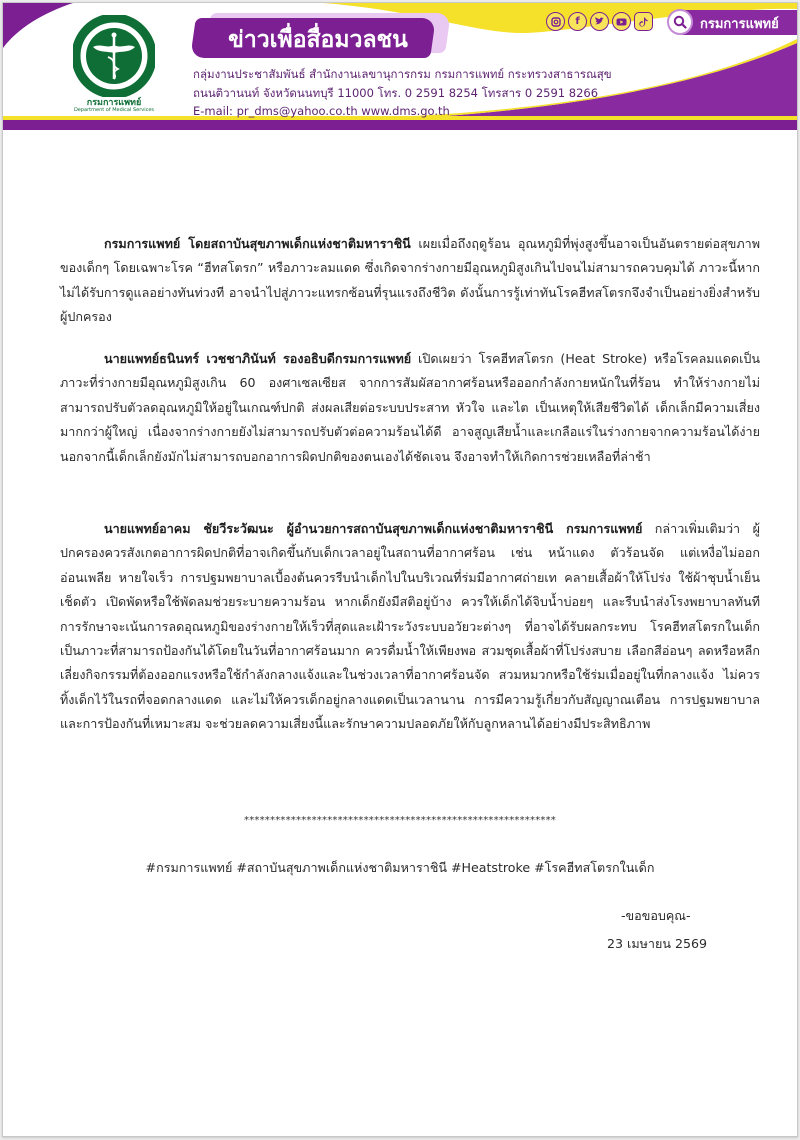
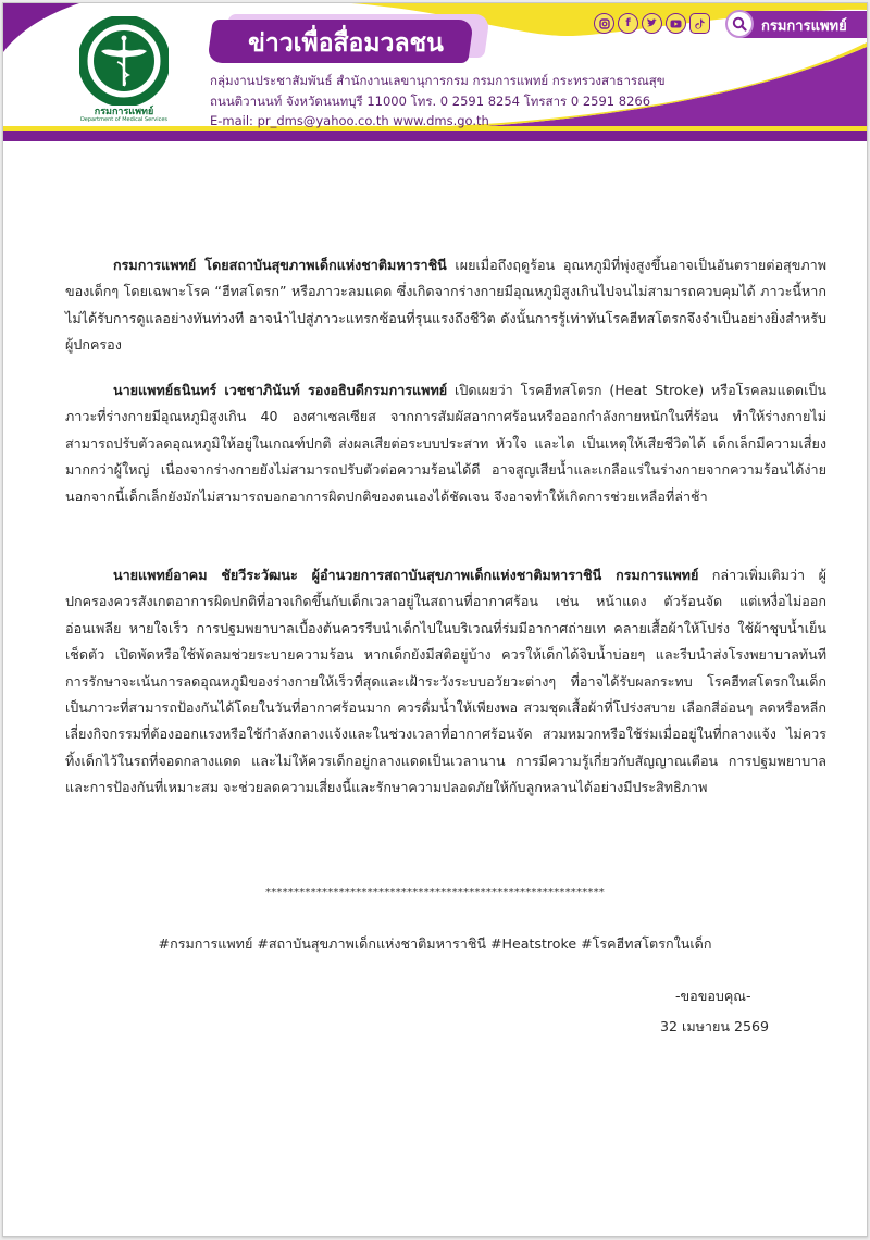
  กรมการแพทย์
  ข่าวเพื่อสื่อมวลชน
  กลุ่มงานประชาสัมพันธ์ สำนักงานเลขานุการกรม กรมการแพทย์ กระทรวงสาธารณสุข
  ถนนติวานนท์ จังหวัดนนทบุรี 11000 โทร. 0 2591 8254 โทรสาร 0 2591 8266
  E-mail: pr_dms@yahoo.co.th www.dms.go.th
  f
  กรมการแพทย์
  กรมการแพทย์ โดยสถาบันสุขภาพเด็กแห่งชาติมหาราชินี เผยเมื่อถึงฤดูร้อน อุณหภูมิที่พุ่งสูงขึ้นอาจเป็นอันตรายต่อสุขภาพของเด็กๆ โดยเฉพาะโรค “ฮีทสโตรก” หรือภาวะลมแดด ซึ่งเกิดจากร่างกายมีอุณหภูมิสูงเกินไปจนไม่สามารถควบคุมได้ ภาวะนี้หากไม่ได้รับการดูแลอย่างทันท่วงที อาจนำไปสู่ภาวะแทรกซ้อนที่รุนแรงถึงชีวิต ดังนั้นการรู้เท่าทันโรคฮีทสโตรกจึงจำเป็นอย่างยิ่งสำหรับผู้ปกครอง
- นายแพทย์ธนินทร์ เวชชาภินันท์ รองอธิบดีกรมการแพทย์ เปิดเผยว่า โรคฮีทสโตรก (Heat Stroke) หรือโรคลมแดดเป็นภาวะที่ร่างกายมีอุณหภูมิสูงเกิน 60 องศาเซลเซียส จากการสัมผัสอากาศร้อนหรือออกกำลังกายหนักในที่ร้อน ทำให้ร่างกายไม่สามารถปรับตัวลดอุณหภูมิให้อยู่ในเกณฑ์ปกติ ส่งผลเสียต่อระบบประสาท หัวใจ และไต เป็นเหตุให้เสียชีวิตได้ เด็กเล็กมีความเสี่ยงมากกว่าผู้ใหญ่ เนื่องจากร่างกายยังไม่สามารถปรับตัวต่อความร้อนได้ดี อาจสูญเสียน้ำและเกลือแร่ในร่างกายจากความร้อนได้ง่าย นอกจากนี้เด็กเล็กยังมักไม่สามารถบอกอาการผิดปกติของตนเองได้ชัดเจน จึงอาจทำให้เกิดการช่วยเหลือที่ล่าช้า
+ นายแพทย์ธนินทร์ เวชชาภินันท์ รองอธิบดีกรมการแพทย์ เปิดเผยว่า โรคฮีทสโตรก (Heat Stroke) หรือโรคลมแดดเป็นภาวะที่ร่างกายมีอุณหภูมิสูงเกิน 40 องศาเซลเซียส จากการสัมผัสอากาศร้อนหรือออกกำลังกายหนักในที่ร้อน ทำให้ร่างกายไม่สามารถปรับตัวลดอุณหภูมิให้อยู่ในเกณฑ์ปกติ ส่งผลเสียต่อระบบประสาท หัวใจ และไต เป็นเหตุให้เสียชีวิตได้ เด็กเล็กมีความเสี่ยงมากกว่าผู้ใหญ่ เนื่องจากร่างกายยังไม่สามารถปรับตัวต่อความร้อนได้ดี อาจสูญเสียน้ำและเกลือแร่ในร่างกายจากความร้อนได้ง่าย นอกจากนี้เด็กเล็กยังมักไม่สามารถบอกอาการผิดปกติของตนเองได้ชัดเจน จึงอาจทำให้เกิดการช่วยเหลือที่ล่าช้า
  นายแพทย์อาคม ชัยวีระวัฒนะ ผู้อำนวยการสถาบันสุขภาพเด็กแห่งชาติมหาราชินี กรมการแพทย์ กล่าวเพิ่มเติมว่า ผู้ปกครองควรสังเกตอาการผิดปกติที่อาจเกิดขึ้นกับเด็กเวลาอยู่ในสถานที่อากาศร้อน เช่น หน้าแดง ตัวร้อนจัด แต่เหงื่อไม่ออก อ่อนเพลีย หายใจเร็ว การปฐมพยาบาลเบื้องต้นควรรีบนำเด็กไปในบริเวณที่ร่มมีอากาศถ่ายเท คลายเสื้อผ้าให้โปร่ง ใช้ผ้าชุบน้ำเย็นเช็ดตัว เปิดพัดหรือใช้พัดลมช่วยระบายความร้อน หากเด็กยังมีสติอยู่บ้าง ควรให้เด็กได้จิบน้ำบ่อยๆ และรีบนำส่งโรงพยาบาลทันที การรักษาจะเน้นการลดอุณหภูมิของร่างกายให้เร็วที่สุดและเฝ้าระวังระบบอวัยวะต่างๆ ที่อาจได้รับผลกระทบ โรคฮีทสโตรกในเด็กเป็นภาวะที่สามารถป้องกันได้โดยในวันที่อากาศร้อนมาก ควรดื่มน้ำให้เพียงพอ สวมชุดเสื้อผ้าที่โปร่งสบาย เลือกสีอ่อนๆ ลดหรือหลีกเลี่ยงกิจกรรมที่ต้องออกแรงหรือใช้กำลังกลางแจ้งและในช่วงเวลาที่อากาศร้อนจัด สวมหมวกหรือใช้ร่มเมื่ออยู่ในที่กลางแจ้ง ไม่ควรทิ้งเด็กไว้ในรถที่จอดกลางแดด และไม่ให้ควรเด็กอยู่กลางแดดเป็นเวลานาน การมีความรู้เกี่ยวกับสัญญาณเตือน การปฐมพยาบาลและการป้องกันที่เหมาะสม จะช่วยลดความเสี่ยงนี้และรักษาความปลอดภัยให้กับลูกหลานได้อย่างมีประสิทธิภาพ
  ************************************************************
  #กรมการแพทย์ #สถาบันสุขภาพเด็กแห่งชาติมหาราชินี #Heatstroke #โรคฮีทสโตรกในเด็ก
  -ขอขอบคุณ-
- 23 เมษายน 2569
+ 32 เมษายน 2569
